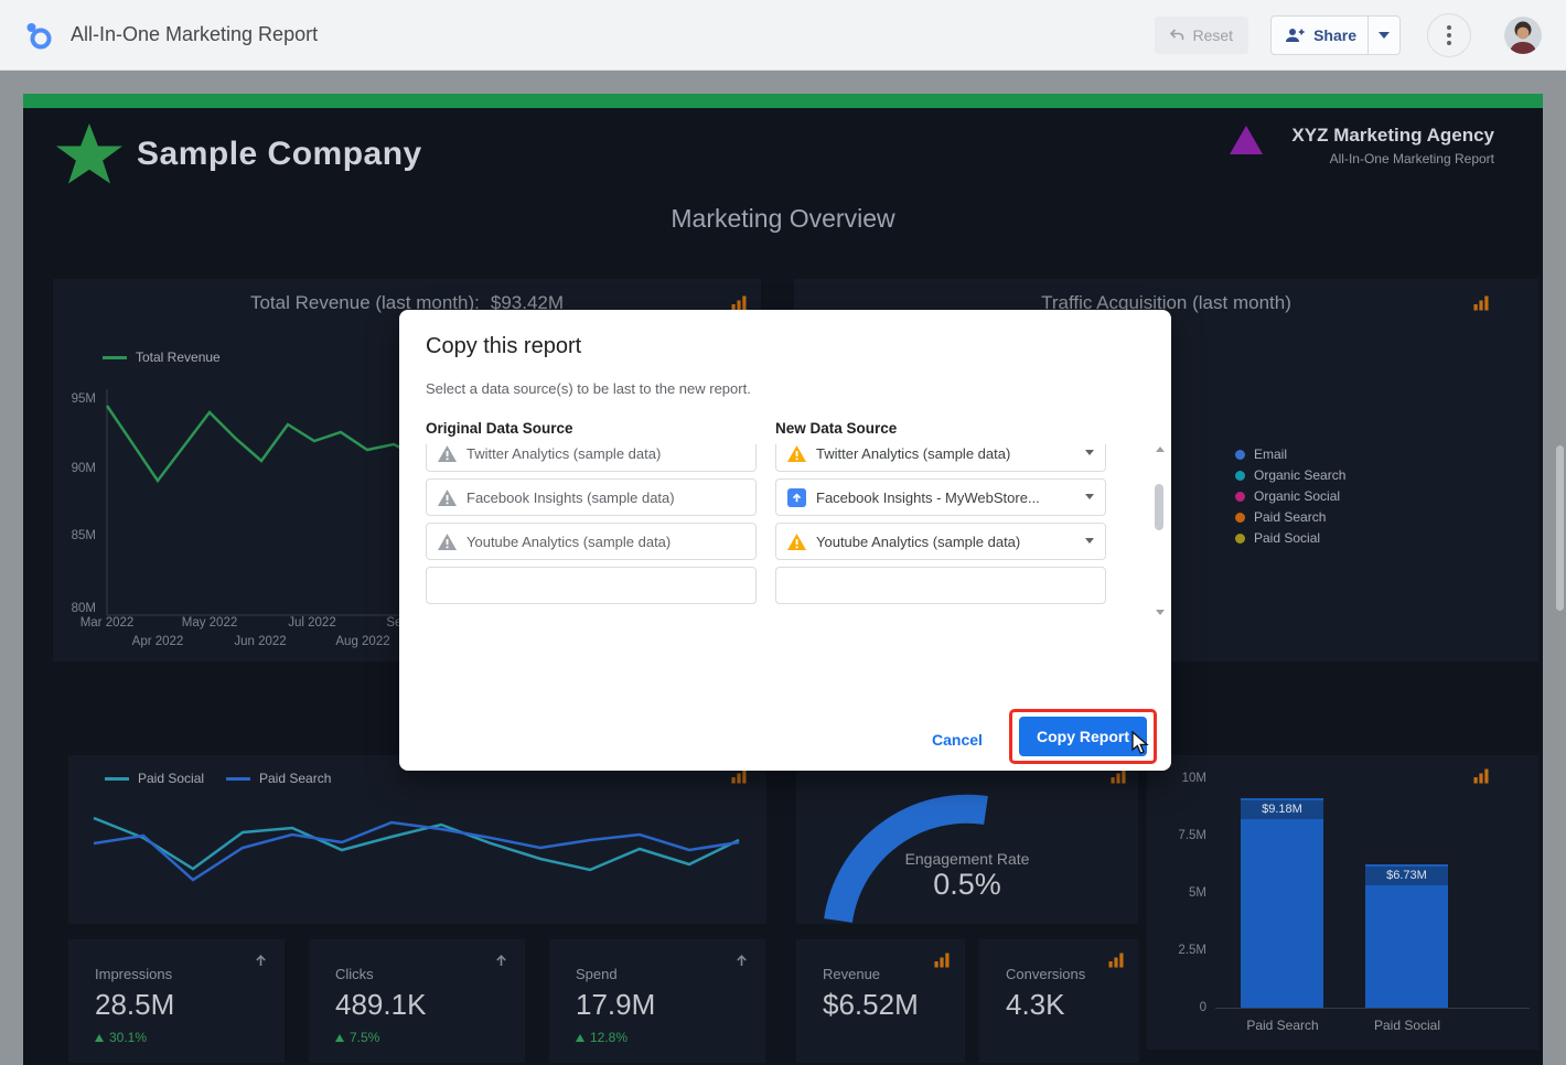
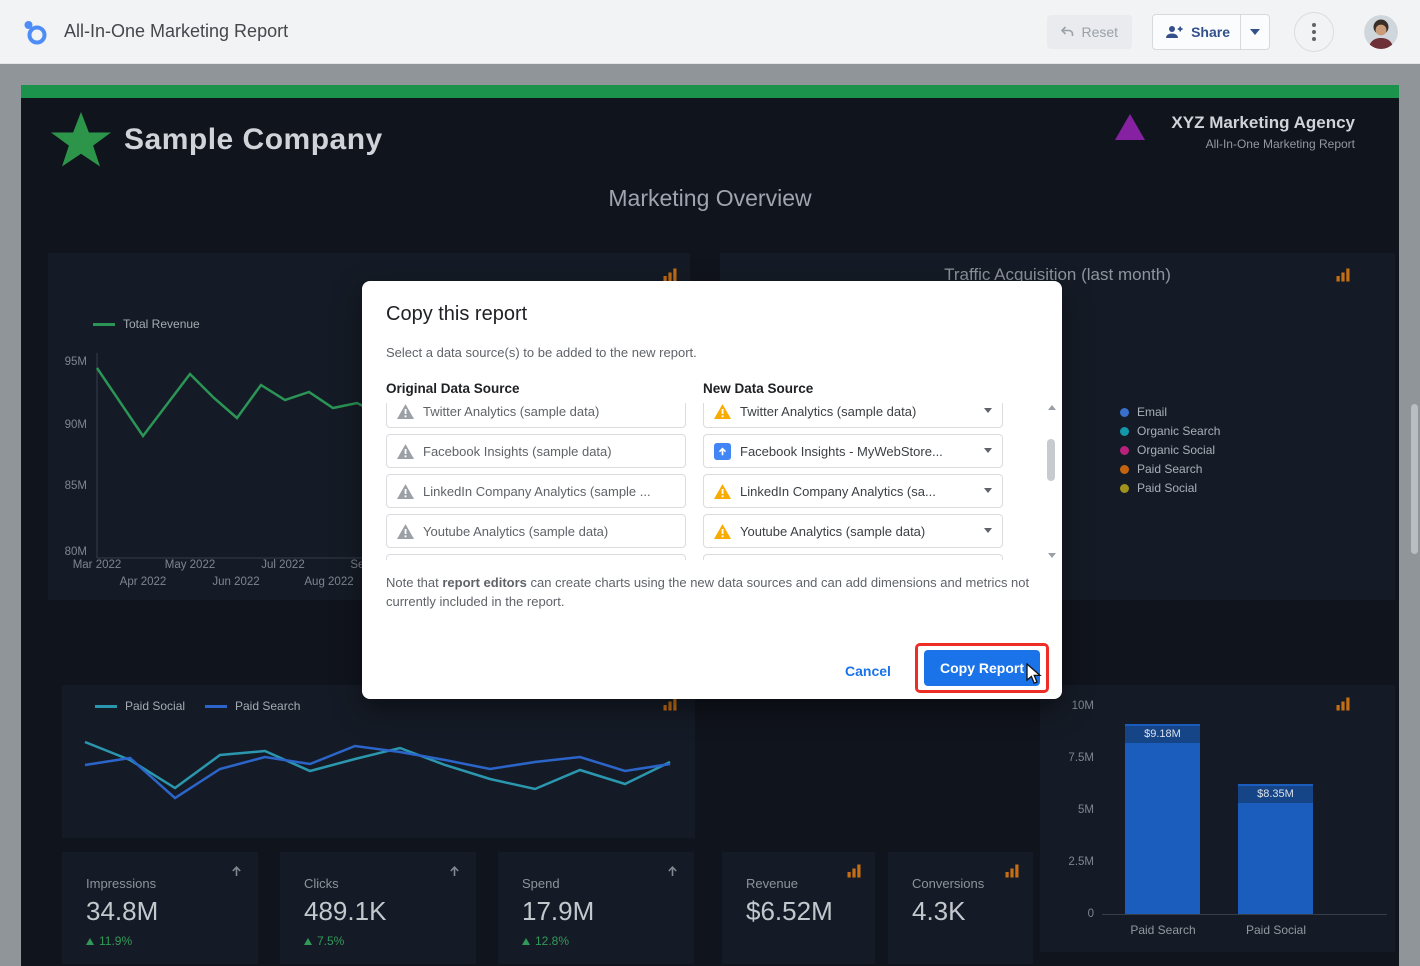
  All-In-One Marketing Report
  Reset
  Share
  Sample Company
  XYZ Marketing Agency
  All-In-One Marketing Report
  Marketing Overview
- Total Revenue (last month): $93.42M
  Total Revenue
  95M
  90M
  85M
  80M
  Mar 2022
  Apr 2022
  May 2022
  Jun 2022
  Jul 2022
  Aug 2022
  Traffic Acquisition (last month)
  Email
  Organic Search
  Organic Social
  Paid Search
  Paid Social
  Paid Social
  Paid Search
- Engagement Rate
- 0.5%
  10M
  7.5M
  5M
  2.5M
  0
  $9.18M
- $6.73M
+ $8.35M
  Paid Search
  Paid Social
  Impressions
- 28.5M
+ 34.8M
- 30.1%
+ 11.9%
  Clicks
  489.1K
  7.5%
  Spend
  17.9M
  12.8%
  Revenue
  $6.52M
  Conversions
  4.3K
  Copy this report
- Select a data source(s) to be last to the new report.
+ Select a data source(s) to be added to the new report.
  Original Data Source
  New Data Source
  Twitter Analytics (sample data)
  Twitter Analytics (sample data)
  Facebook Insights (sample data)
  Facebook Insights - MyWebStore...
+ LinkedIn Company Analytics (sample ...
+ LinkedIn Company Analytics (sa...
  Youtube Analytics (sample data)
  Youtube Analytics (sample data)
+ Note that report editors can create charts using the new data sources and can add dimensions and metrics not currently included in the report.
  Cancel
  Copy Report
